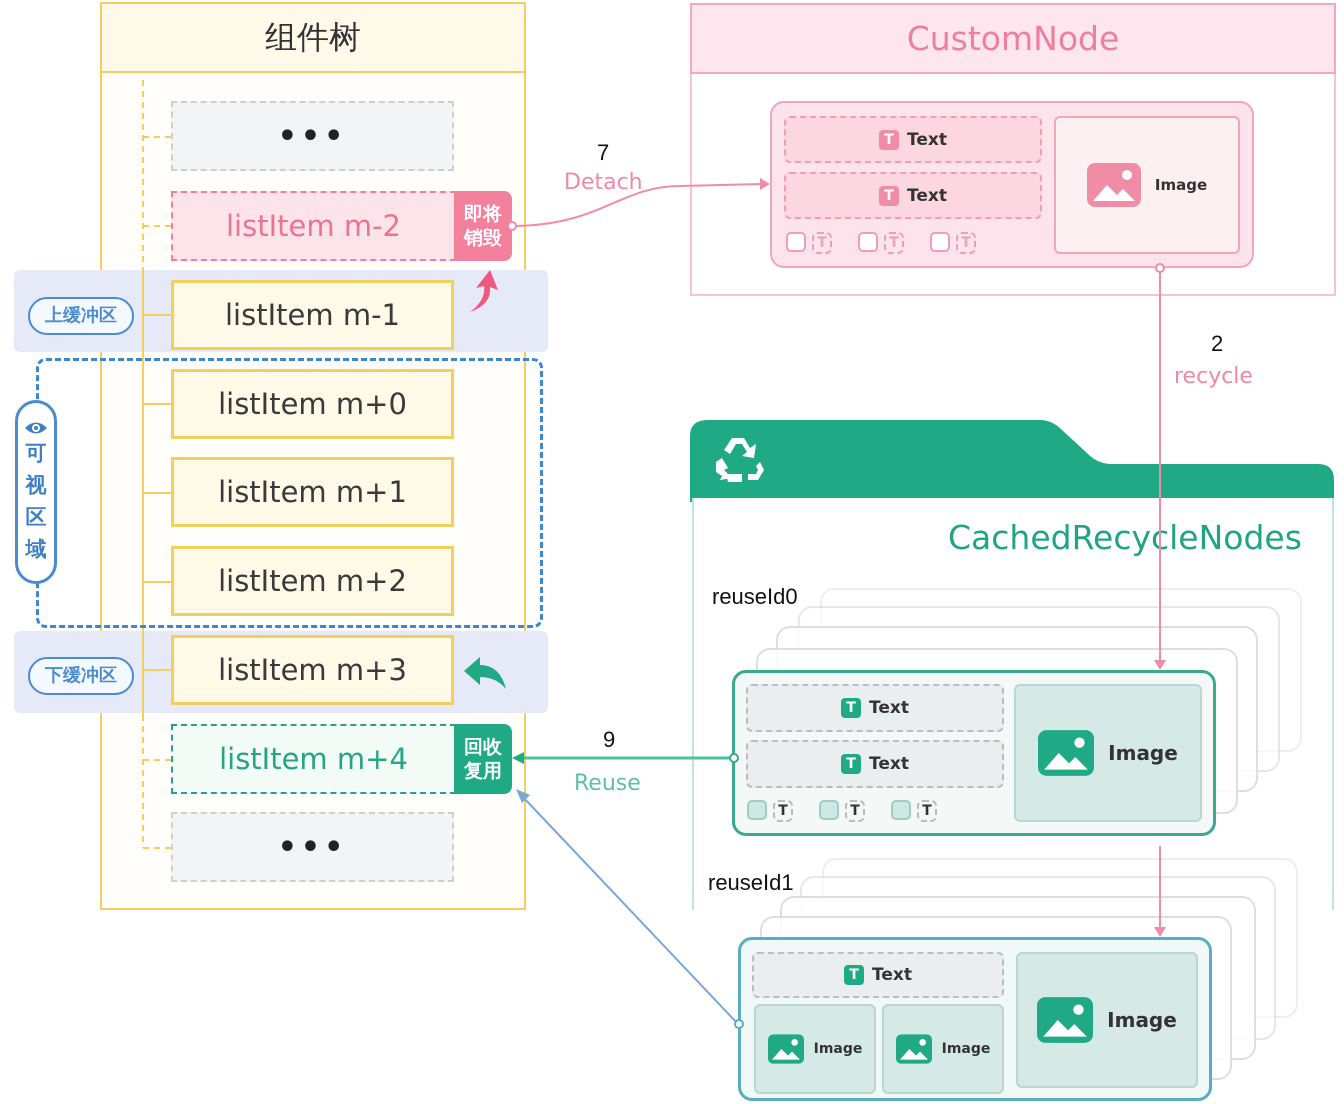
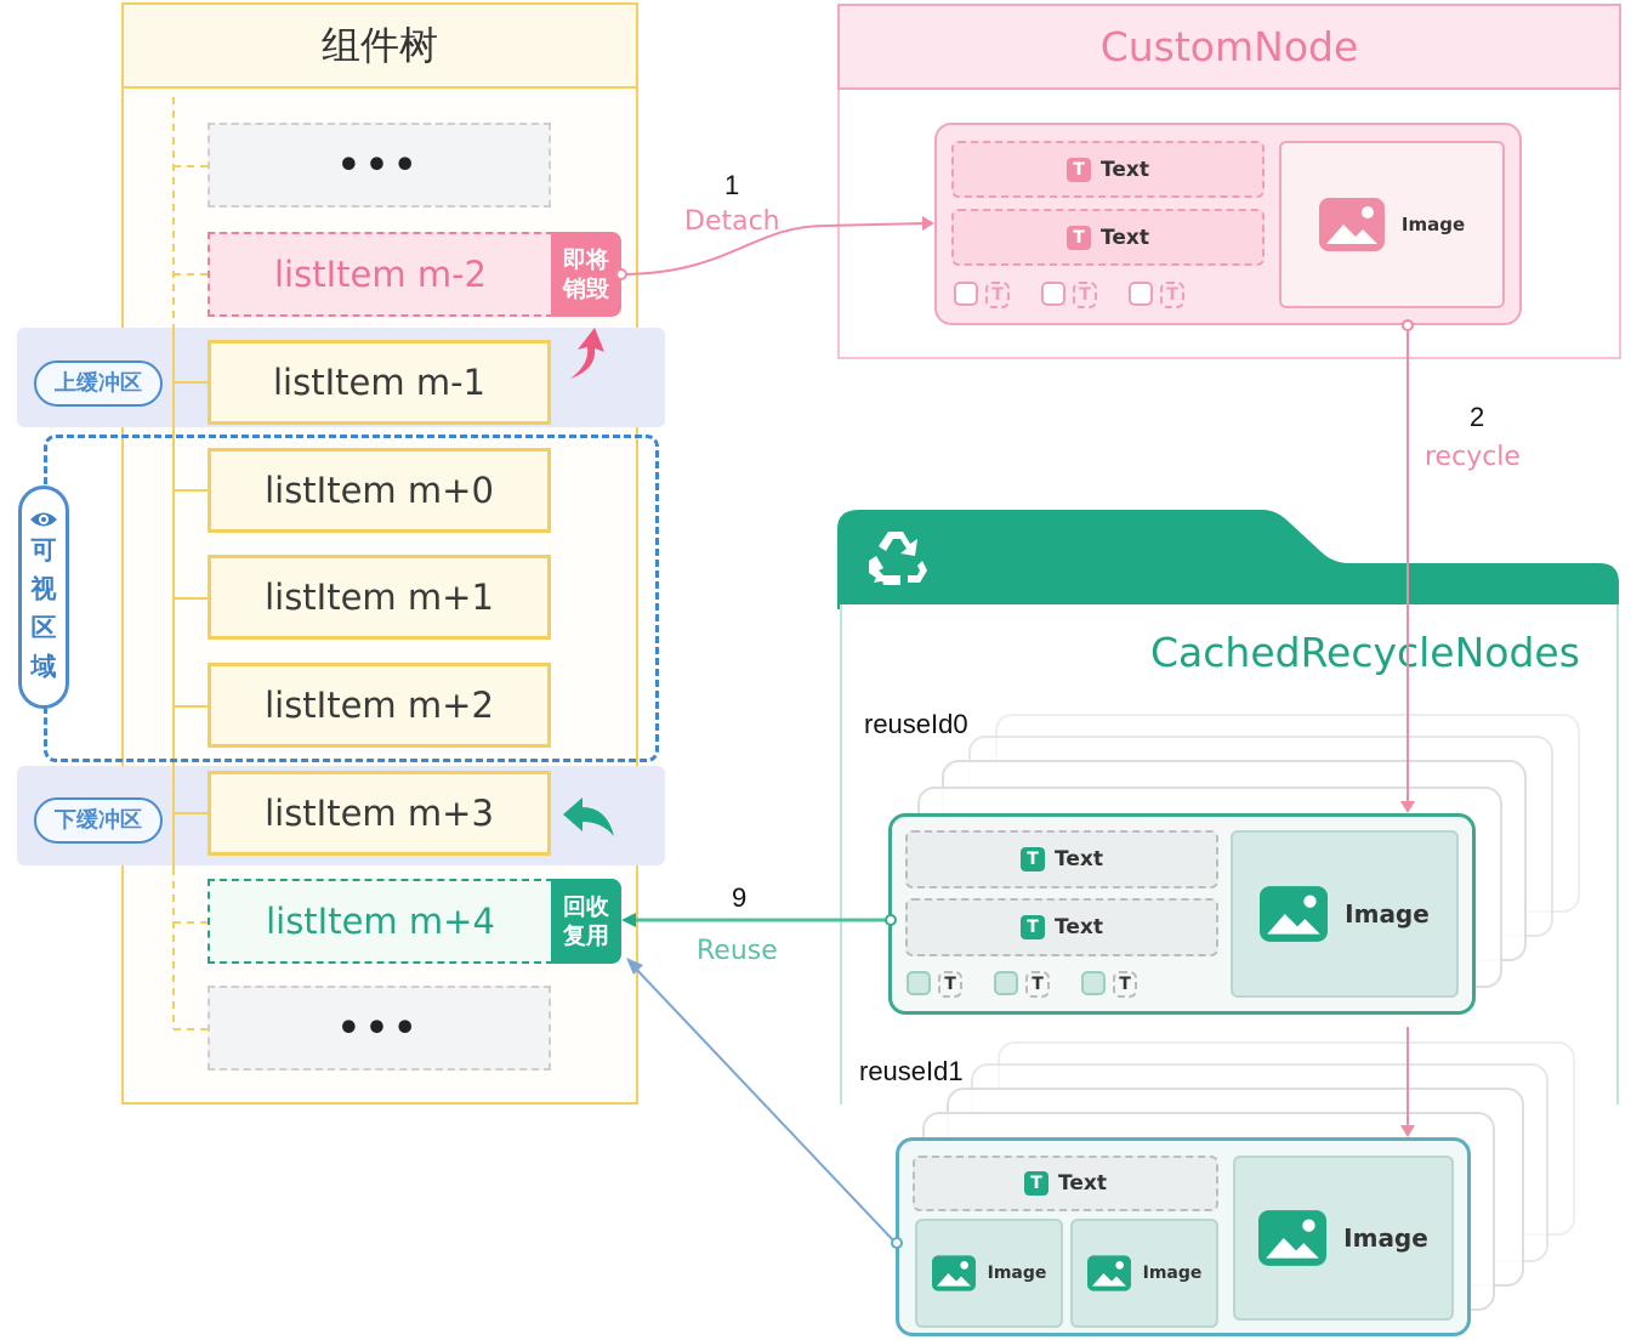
  组件树
  上缓冲区
  下缓冲区
  可
  视
  区
  域
  •••
  listItem m-2
  即将
  销毁
  listItem m-1
  listItem m+0
  listItem m+1
  listItem m+2
  listItem m+3
  listItem m+4
  回收
  复用
  •••
  CustomNode
  T
  Text
  T
  Text
  T
  T
  T
  Image
  CachedRecyleNodes
  reuseId0
  T
  Text
  T
  Text
  T
  T
  T
  Image
  reuseId1
  T
  Text
  Image
  Image
  Image
- 7
+ 1
  Detach
  2
  recycle
  9
  Reuse
